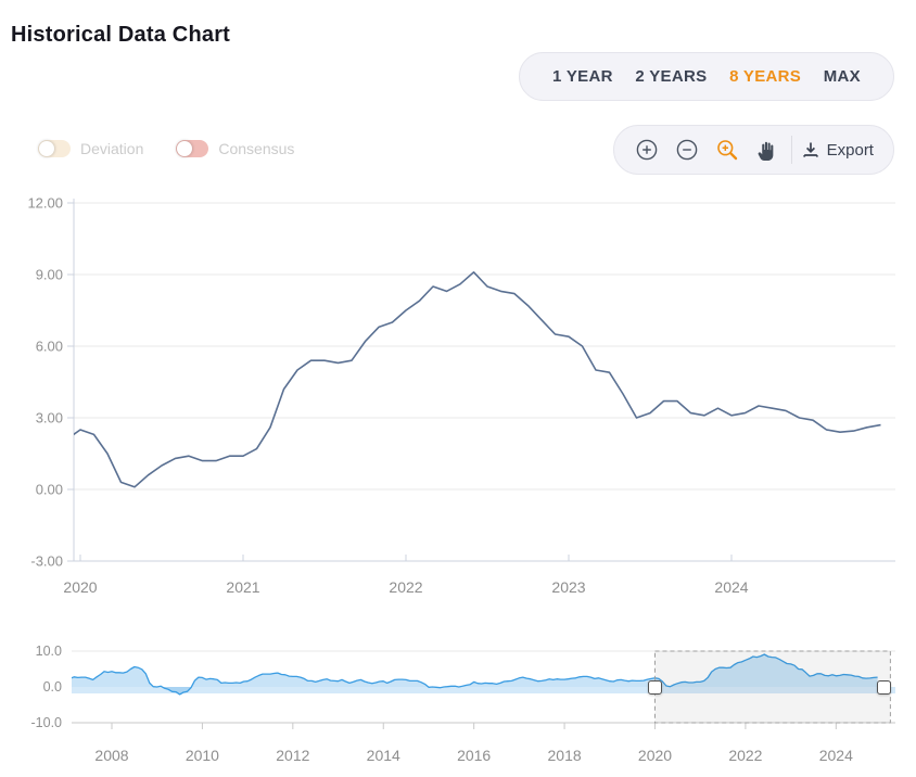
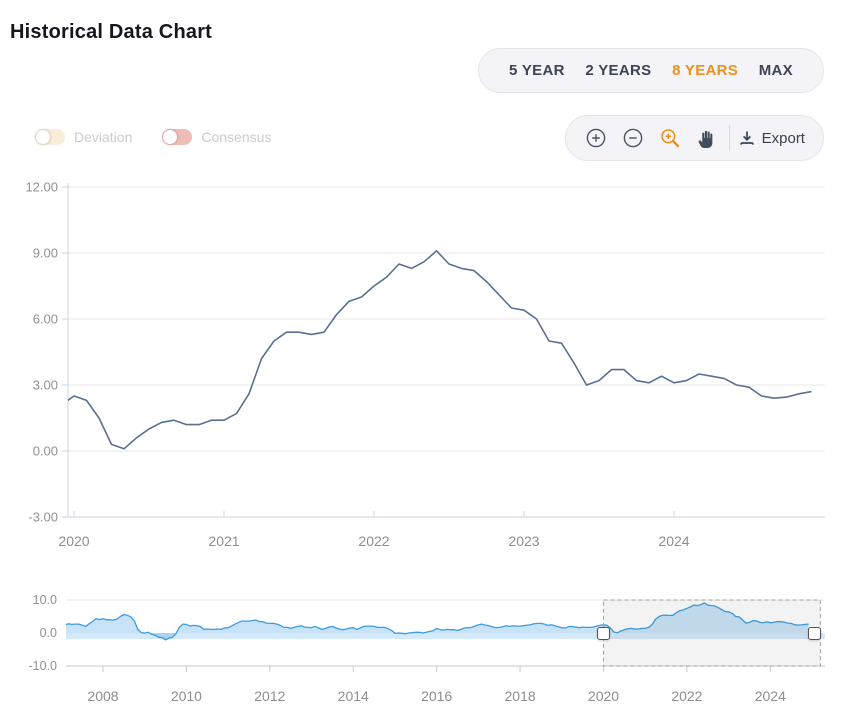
  12.00
  9.00
  6.00
  3.00
  0.00
  -3.00
  2020
  2021
  2022
  2023
  2024
  10.0
  0.0
  -10.0
  2008
  2010
  2012
  2014
  2016
  2018
  2020
  2022
  2024
  Historical Data Chart
- 1 YEAR
+ 5 YEAR
  2 YEARS
  8 YEARS
  MAX
  Deviation
  Consensus
  Export
